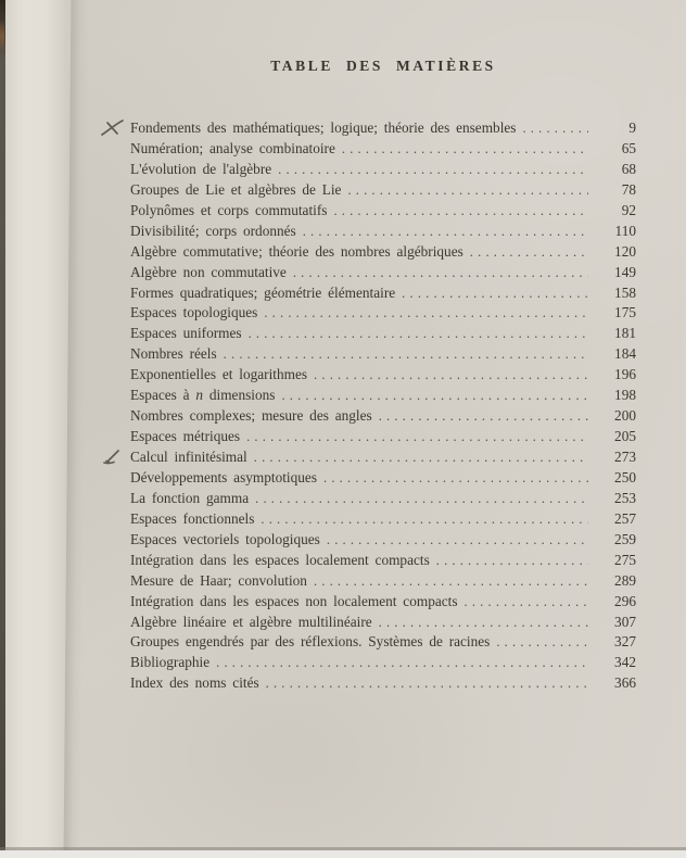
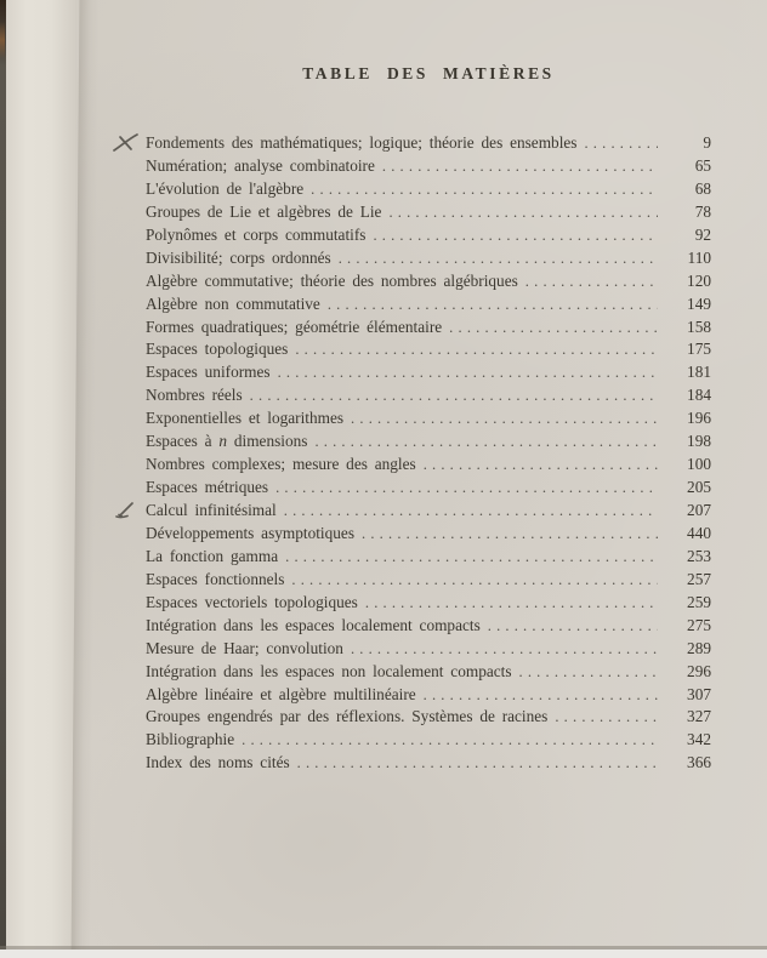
  TABLE DES MATIÈRES
  Fondements des mathématiques; logique; théorie des ensembles
  9
  Numération; analyse combinatoire
  65
  L'évolution de l'algèbre
  68
  Groupes de Lie et algèbres de Lie
  78
  Polynômes et corps commutatifs
  92
  Divisibilité; corps ordonnés
  110
  Algèbre commutative; théorie des nombres algébriques
  120
  Algèbre non commutative
  149
  Formes quadratiques; géométrie élémentaire
  158
  Espaces topologiques
  175
  Espaces uniformes
  181
  Nombres réels
  184
  Exponentielles et logarithmes
  196
  Espaces à n dimensions
  198
  Nombres complexes; mesure des angles
- 200
+ 100
  Espaces métriques
  205
  Calcul infinitésimal
- 273
+ 207
  Développements asymptotiques
- 250
+ 440
  La fonction gamma
  253
  Espaces fonctionnels
  257
  Espaces vectoriels topologiques
  259
  Intégration dans les espaces localement compacts
  275
  Mesure de Haar; convolution
  289
  Intégration dans les espaces non localement compacts
  296
  Algèbre linéaire et algèbre multilinéaire
  307
  Groupes engendrés par des réflexions. Systèmes de racines
  327
  Bibliographie
  342
  Index des noms cités
  366
